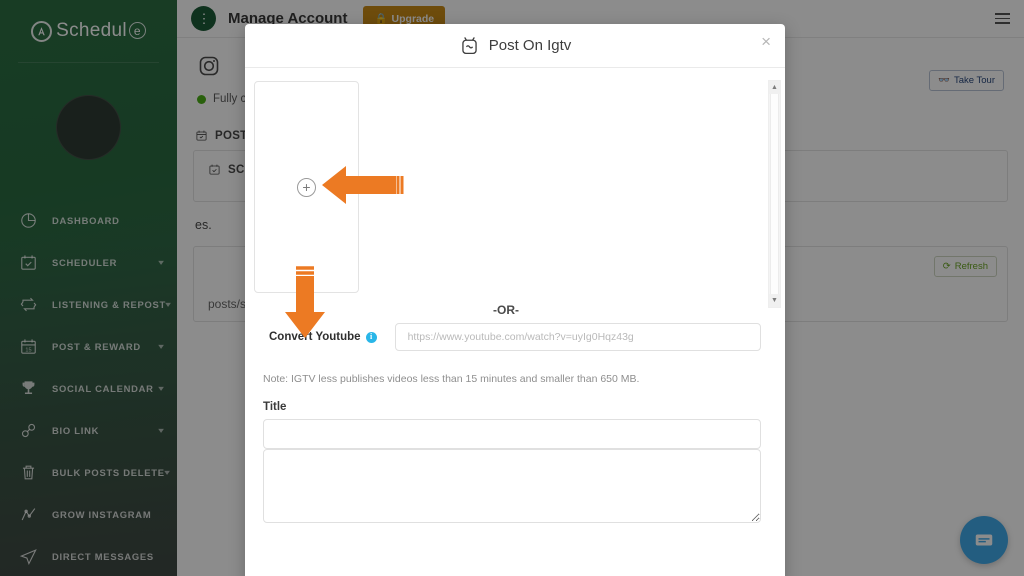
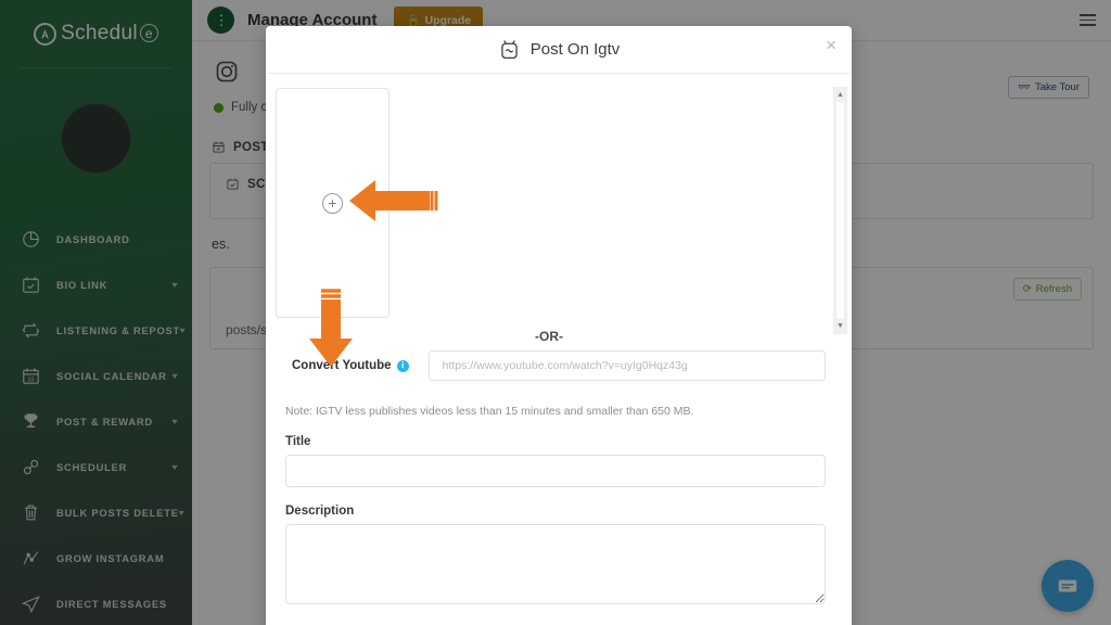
  Schedul e
  DASHBOARD
- SCHEDULER
+ BIO LINK
  ▾
  LISTENING & REPOST
  ▾
- POST & REWARD
+ SOCIAL CALENDAR
  ▾
- SOCIAL CALENDAR
+ POST & REWARD
  ▾
- BIO LINK
+ SCHEDULER
  ▾
  BULK POSTS DELETE
  ▾
  GROW INSTAGRAM
  DIRECT MESSAGES
  ⋮
  Manage Account
  🔒
  Upgrade
  Fully c
  👓
  Take Tour
  POST
  SC
  es.
  ⟳
  Refresh
  Post On Igtv
  ×
  +
  -OR-
  Convert Youtube
  i
  https://www.youtube.com/watch?v=uyIg0Hqz43g
  Note: IGTV less publishes videos less than 15 minutes and smaller than 650 MB.
  Title
+ Description
